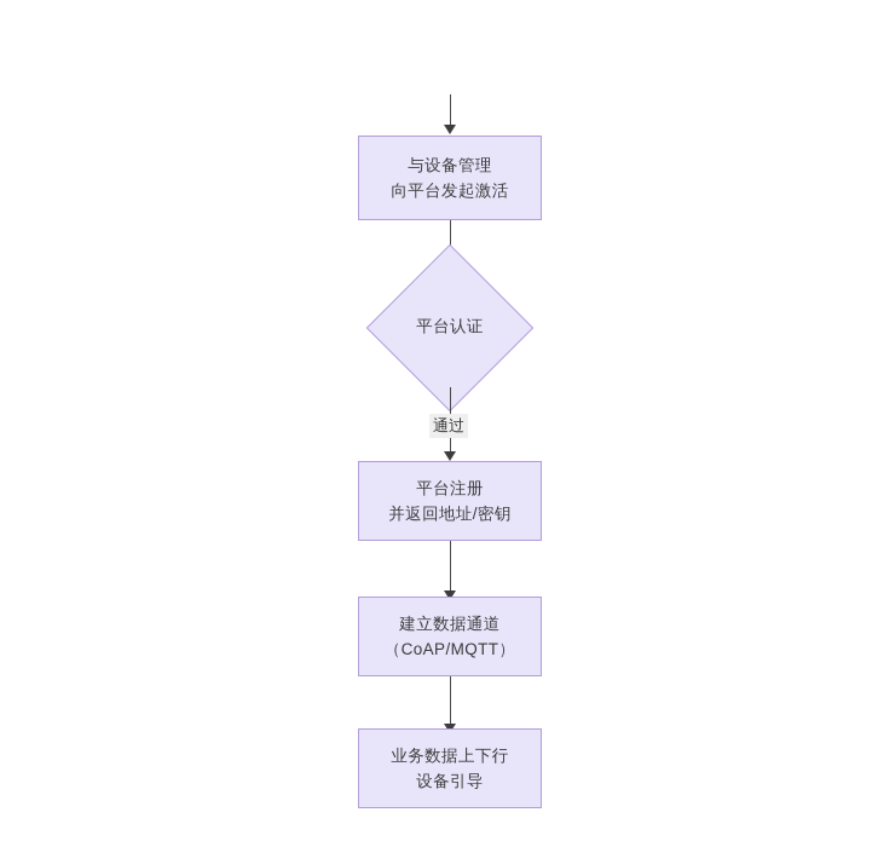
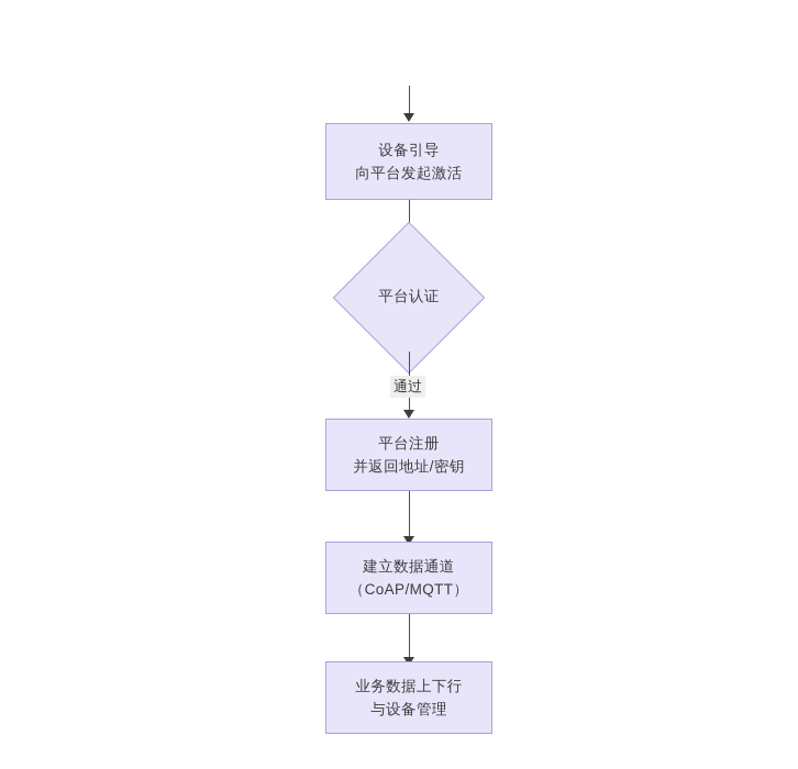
- 与设备管理
+ 设备引导
  向平台发起激活
  平台认证
  通过
  平台注册
  并返回地址/密钥
  建立数据通道
  （CoAP/MQTT）
  业务数据上下行
- 设备引导
+ 与设备管理
